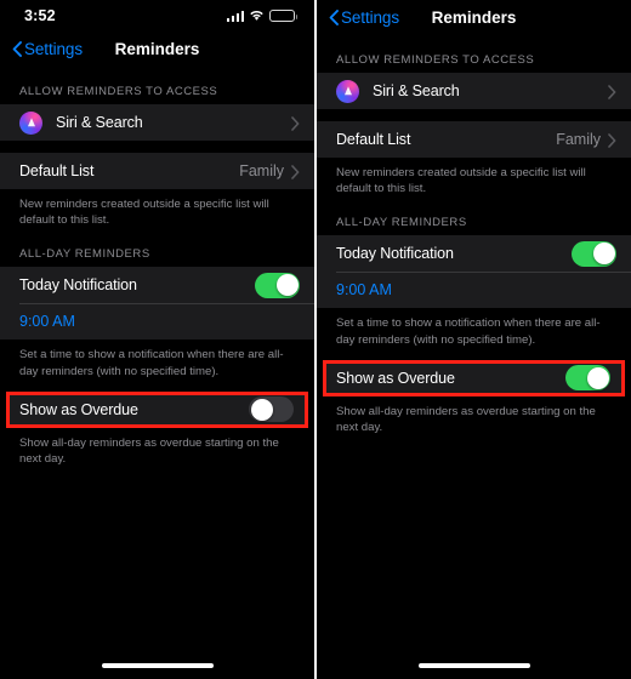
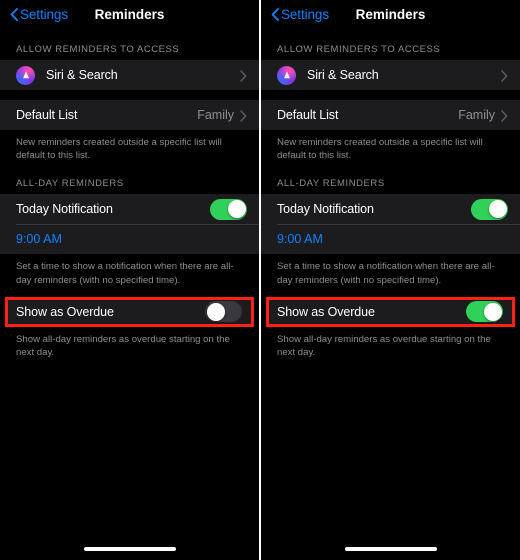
- 3:52
  Settings
  Reminders
  ALLOW REMINDERS TO ACCESS
  Siri & Search
  Default List
  Family
  New reminders created outside a specific list will default to this list.
  ALL-DAY REMINDERS
  Today Notification
  9:00 AM
  Set a time to show a notification when there are all-day reminders (with no specified time).
  Show as Overdue
  Show all-day reminders as overdue starting on the next day.
  Settings
  Reminders
  ALLOW REMINDERS TO ACCESS
  Siri & Search
  Default List
  Family
  New reminders created outside a specific list will default to this list.
  ALL-DAY REMINDERS
  Today Notification
  9:00 AM
  Set a time to show a notification when there are all-day reminders (with no specified time).
  Show as Overdue
  Show all-day reminders as overdue starting on the next day.
